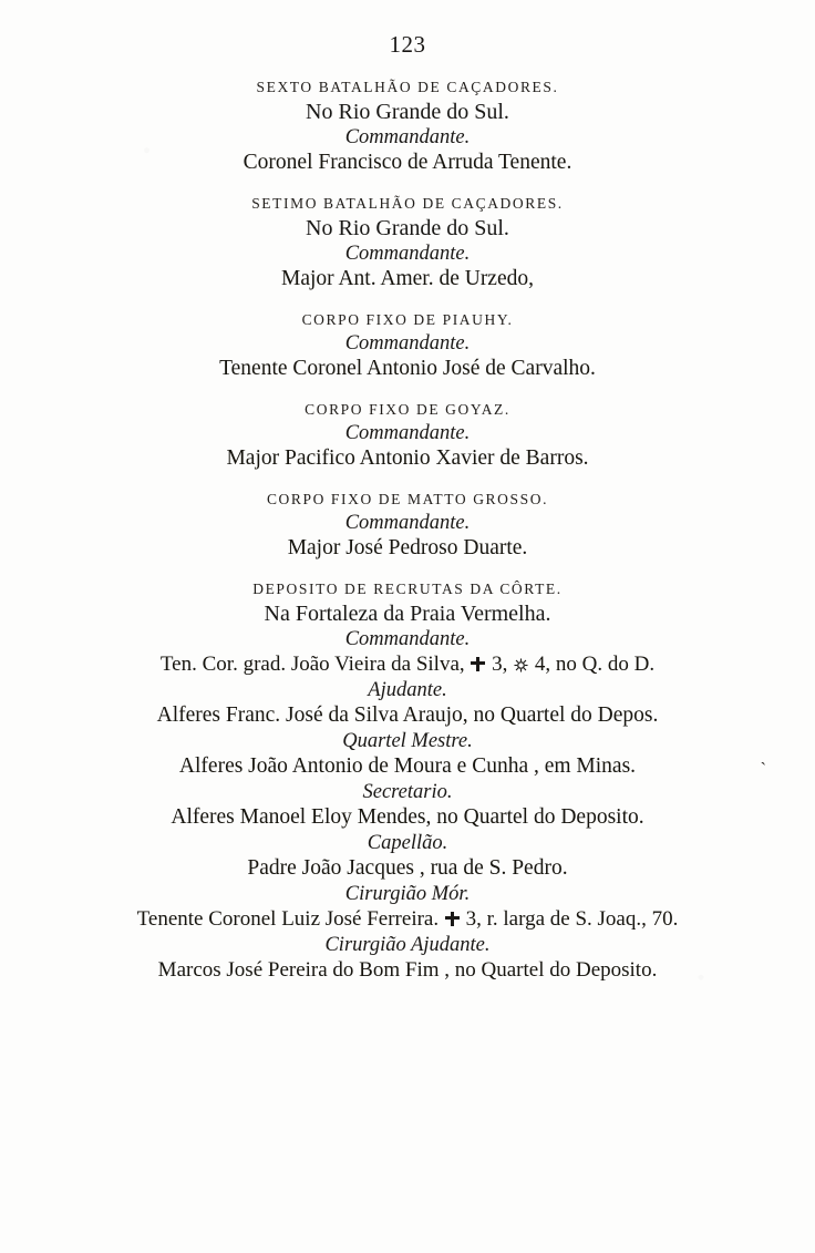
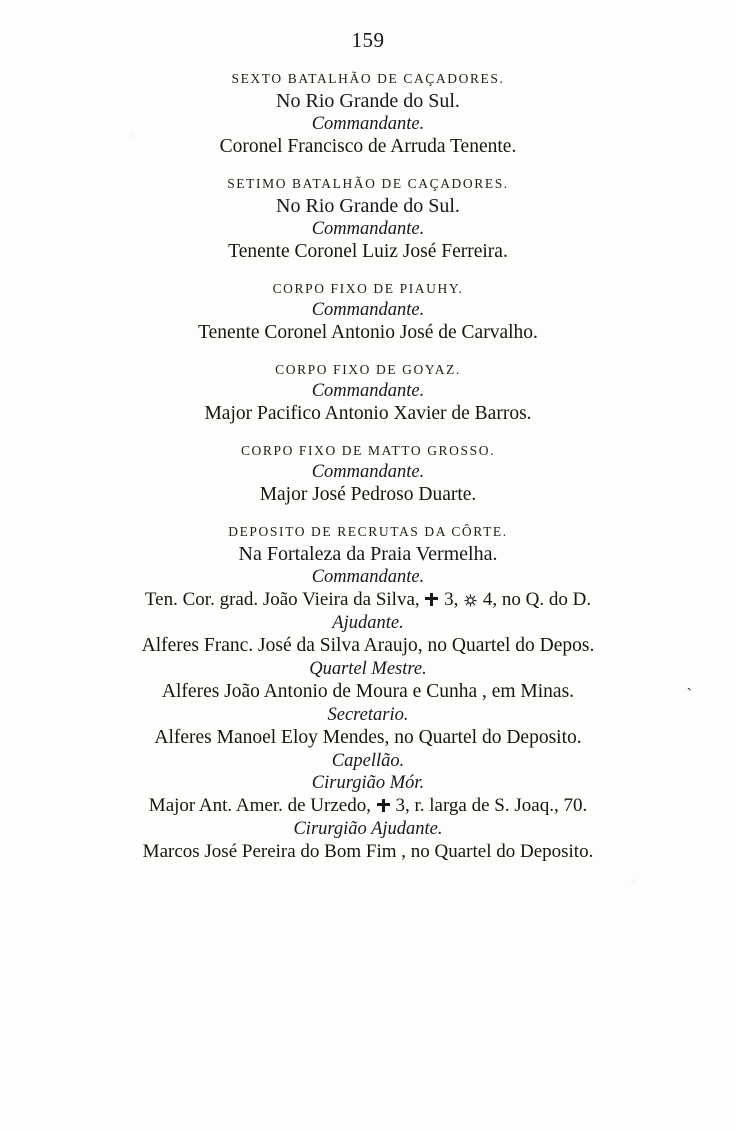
- 123
+ 159
  SEXTO BATALHÃO DE CAÇADORES.
  No Rio Grande do Sul.
  Commandante.
  Coronel Francisco de Arruda Tenente.
  SETIMO BATALHÃO DE CAÇADORES.
  No Rio Grande do Sul.
  Commandante.
- Major Ant. Amer. de Urzedo,
+ Tenente Coronel Luiz José Ferreira.
  CORPO FIXO DE PIAUHY.
  Commandante.
  Tenente Coronel Antonio José de Carvalho.
  CORPO FIXO DE GOYAZ.
  Commandante.
  Major Pacifico Antonio Xavier de Barros.
  CORPO FIXO DE MATTO GROSSO.
  Commandante.
  Major José Pedroso Duarte.
  DEPOSITO DE RECRUTAS DA CÔRTE.
  Na Fortaleza da Praia Vermelha.
  Commandante.
  Ten. Cor. grad. João Vieira da Silva, 3, 4, no Q. do D.
  Ajudante.
  Alferes Franc. José da Silva Araujo, no Quartel do Depos.
  Quartel Mestre.
  Alferes João Antonio de Moura e Cunha , em Minas.
  Secretario.
  Alferes Manoel Eloy Mendes, no Quartel do Deposito.
  Capellão.
- Padre João Jacques , rua de S. Pedro.
  Cirurgião Mór.
- Tenente Coronel Luiz José Ferreira. 3, r. larga de S. Joaq., 70.
+ Major Ant. Amer. de Urzedo, 3, r. larga de S. Joaq., 70.
  Cirurgião Ajudante.
  Marcos José Pereira do Bom Fim , no Quartel do Deposito.
  ˋ
